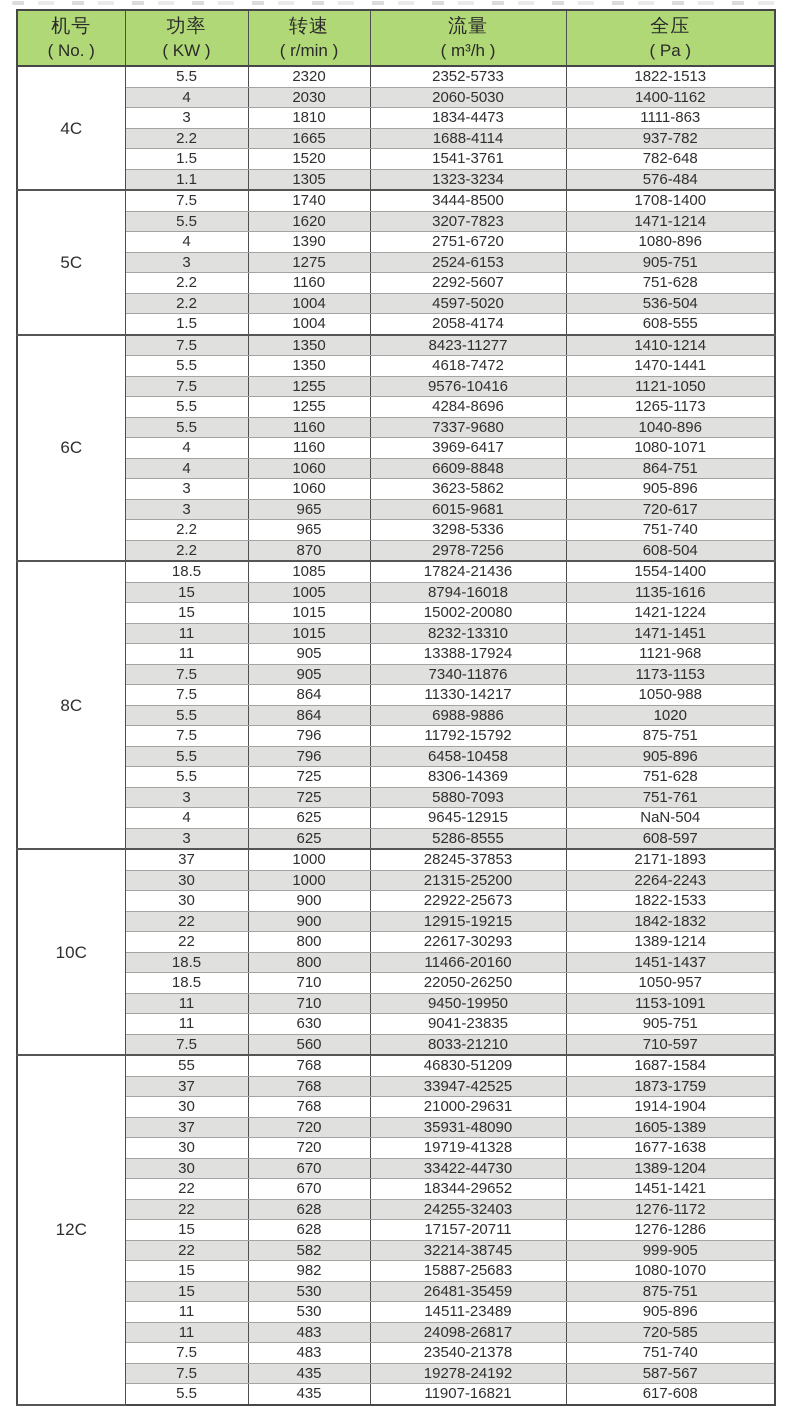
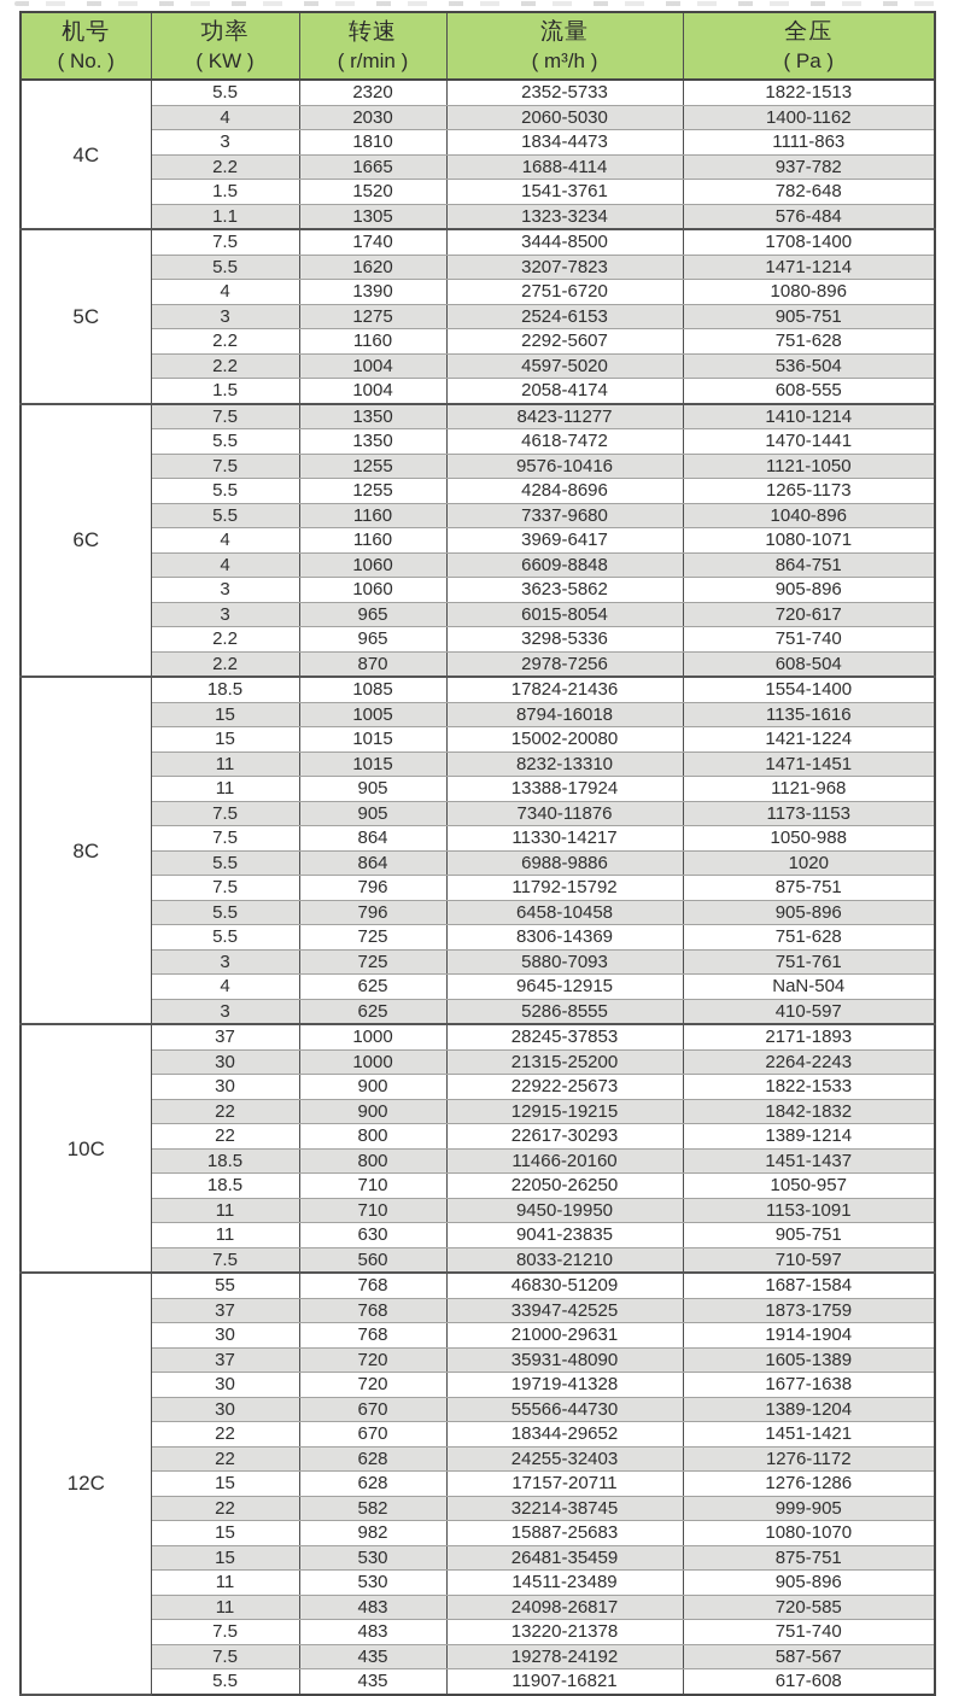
  机号 ( No. )	功率 ( KW )	转速 ( r/min )	流量 ( m³/h )	全压 ( Pa )
  4C	5.5	2320	2352-5733	1822-1513
  4	2030	2060-5030	1400-1162
  3	1810	1834-4473	1111-863
  2.2	1665	1688-4114	937-782
  1.5	1520	1541-3761	782-648
  1.1	1305	1323-3234	576-484
  5C	7.5	1740	3444-8500	1708-1400
  5.5	1620	3207-7823	1471-1214
  4	1390	2751-6720	1080-896
  3	1275	2524-6153	905-751
  2.2	1160	2292-5607	751-628
  2.2	1004	4597-5020	536-504
  1.5	1004	2058-4174	608-555
  6C	7.5	1350	8423-11277	1410-1214
  5.5	1350	4618-7472	1470-1441
  7.5	1255	9576-10416	1121-1050
  5.5	1255	4284-8696	1265-1173
  5.5	1160	7337-9680	1040-896
  4	1160	3969-6417	1080-1071
  4	1060	6609-8848	864-751
  3	1060	3623-5862	905-896
- 3	965	6015-9681	720-617
+ 3	965	6015-8054	720-617
  2.2	965	3298-5336	751-740
  2.2	870	2978-7256	608-504
  8C	18.5	1085	17824-21436	1554-1400
  15	1005	8794-16018	1135-1616
  15	1015	15002-20080	1421-1224
  11	1015	8232-13310	1471-1451
  11	905	13388-17924	1121-968
  7.5	905	7340-11876	1173-1153
  7.5	864	11330-14217	1050-988
  5.5	864	6988-9886	1020
  7.5	796	11792-15792	875-751
  5.5	796	6458-10458	905-896
  5.5	725	8306-14369	751-628
  3	725	5880-7093	751-761
  4	625	9645-12915	NaN-504
- 3	625	5286-8555	608-597
+ 3	625	5286-8555	410-597
  10C	37	1000	28245-37853	2171-1893
  30	1000	21315-25200	2264-2243
  30	900	22922-25673	1822-1533
  22	900	12915-19215	1842-1832
  22	800	22617-30293	1389-1214
  18.5	800	11466-20160	1451-1437
  18.5	710	22050-26250	1050-957
  11	710	9450-19950	1153-1091
  11	630	9041-23835	905-751
  7.5	560	8033-21210	710-597
  12C	55	768	46830-51209	1687-1584
  37	768	33947-42525	1873-1759
  30	768	21000-29631	1914-1904
  37	720	35931-48090	1605-1389
  30	720	19719-41328	1677-1638
- 30	670	33422-44730	1389-1204
+ 30	670	55566-44730	1389-1204
  22	670	18344-29652	1451-1421
  22	628	24255-32403	1276-1172
  15	628	17157-20711	1276-1286
  22	582	32214-38745	999-905
  15	982	15887-25683	1080-1070
  15	530	26481-35459	875-751
  11	530	14511-23489	905-896
  11	483	24098-26817	720-585
- 7.5	483	23540-21378	751-740
+ 7.5	483	13220-21378	751-740
  7.5	435	19278-24192	587-567
  5.5	435	11907-16821	617-608
